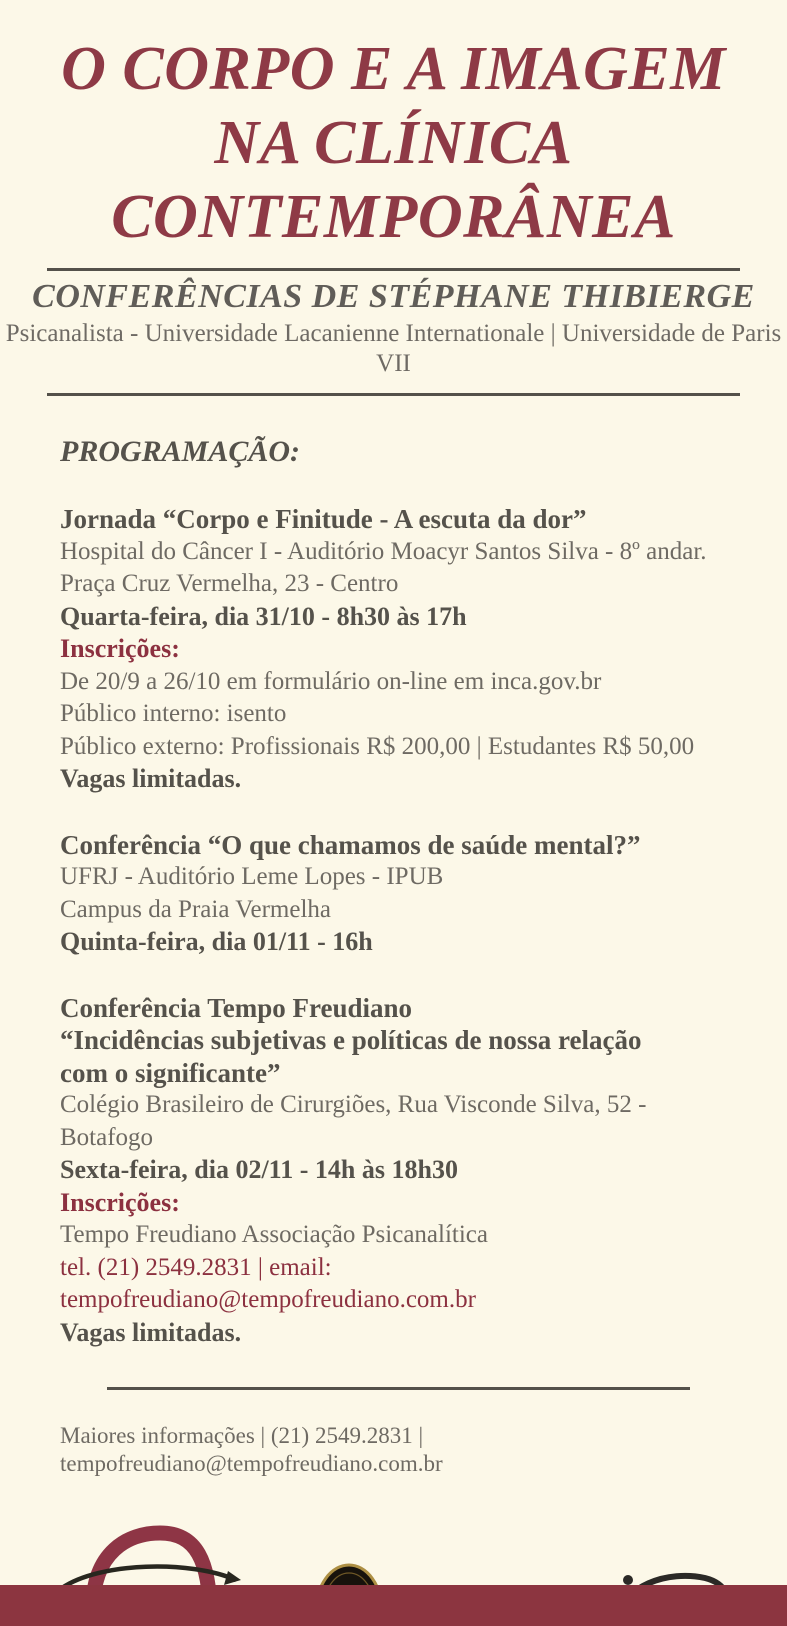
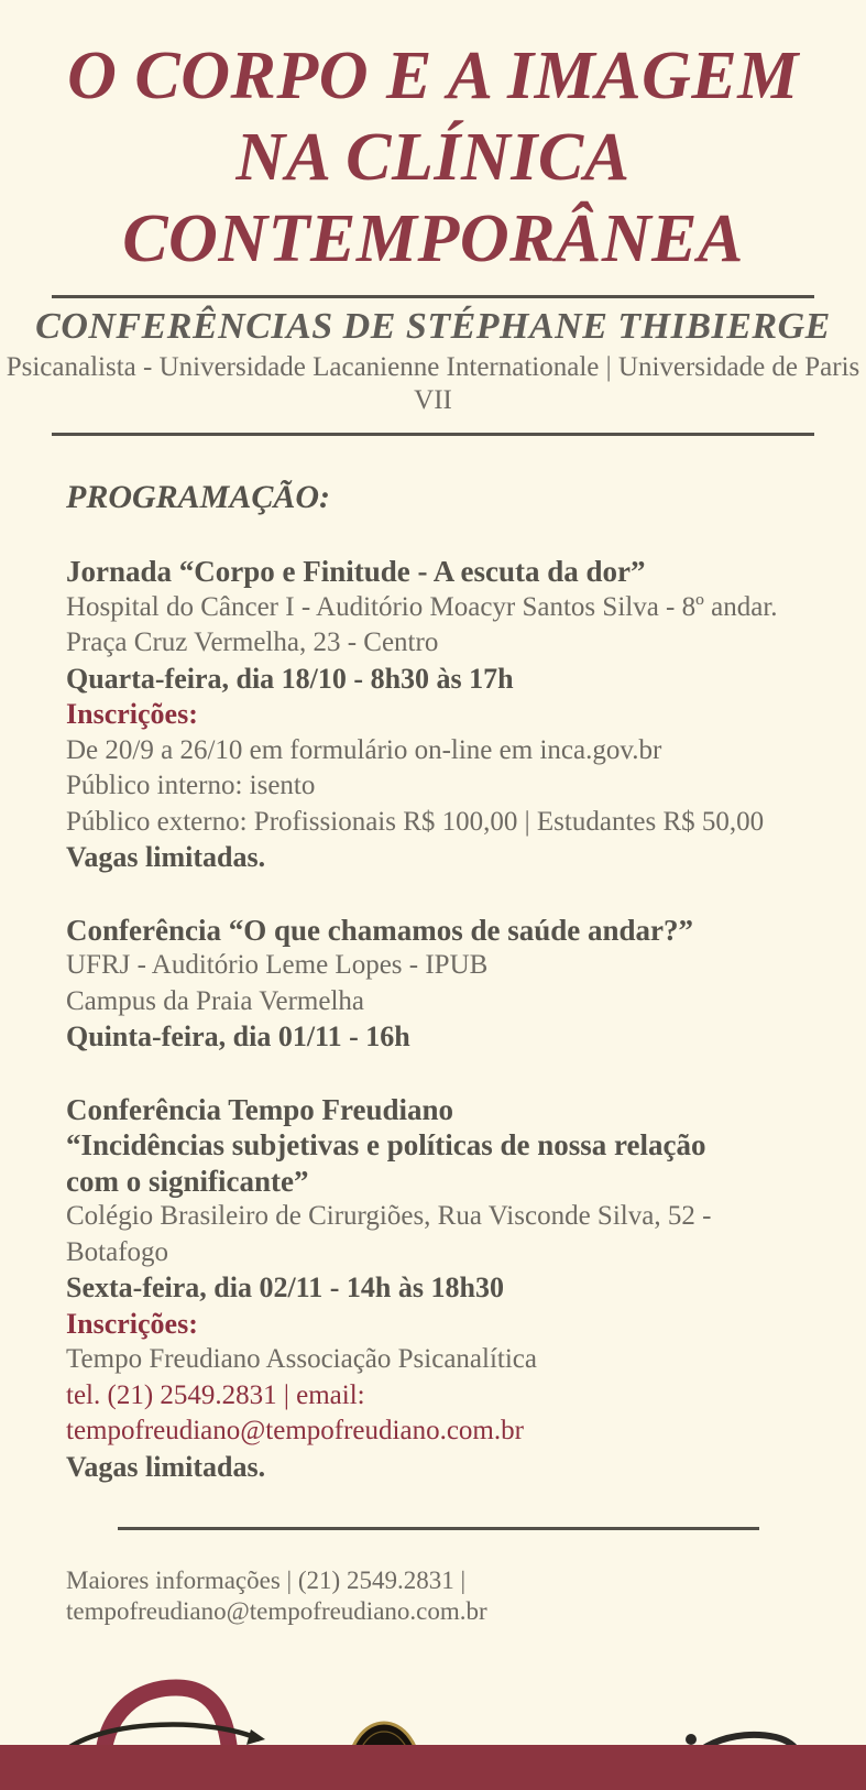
  O CORPO E A IMAGEM
  NA CLÍNICA
  CONTEMPORÂNEA
  CONFERÊNCIAS DE STÉPHANE THIBIERGE
  Psicanalista - Universidade Lacanienne Internationale | Universidade de Paris VII
  PROGRAMAÇÃO:
  Jornada “Corpo e Finitude - A escuta da dor”
  Hospital do Câncer I - Auditório Moacyr Santos Silva - 8º andar.
  Praça Cruz Vermelha, 23 - Centro
- Quarta-feira, dia 31/10 - 8h30 às 17h
+ Quarta-feira, dia 18/10 - 8h30 às 17h
  Inscrições:
  De 20/9 a 26/10 em formulário on-line em inca.gov.br
  Público interno: isento
- Público externo: Profissionais R$ 200,00 | Estudantes R$ 50,00
+ Público externo: Profissionais R$ 100,00 | Estudantes R$ 50,00
  Vagas limitadas.
- Conferência “O que chamamos de saúde mental?”
+ Conferência “O que chamamos de saúde andar?”
  UFRJ - Auditório Leme Lopes - IPUB
  Campus da Praia Vermelha
  Quinta-feira, dia 01/11 - 16h
  Conferência Tempo Freudiano
  “Incidências subjetivas e políticas de nossa relação
  com o significante”
  Colégio Brasileiro de Cirurgiões, Rua Visconde Silva, 52 - Botafogo
  Sexta-feira, dia 02/11 - 14h às 18h30
  Inscrições:
  Tempo Freudiano Associação Psicanalítica
  tel. (21) 2549.2831 | email: tempofreudiano@tempofreudiano.com.br
  Vagas limitadas.
  Maiores informações | (21) 2549.2831 | tempofreudiano@tempofreudiano.com.br
